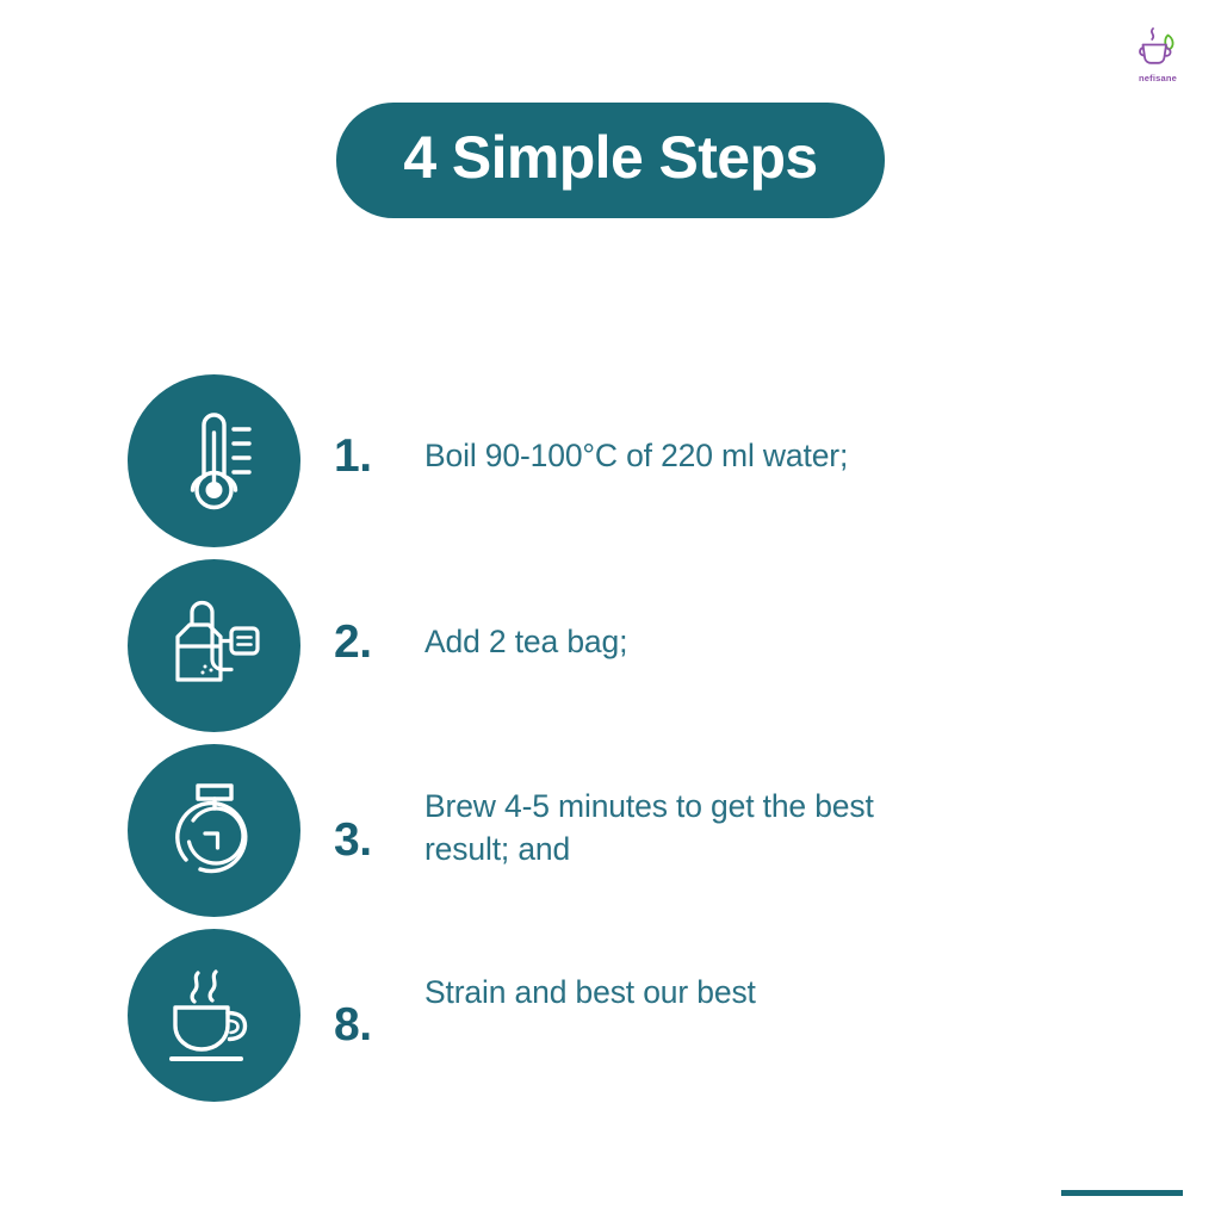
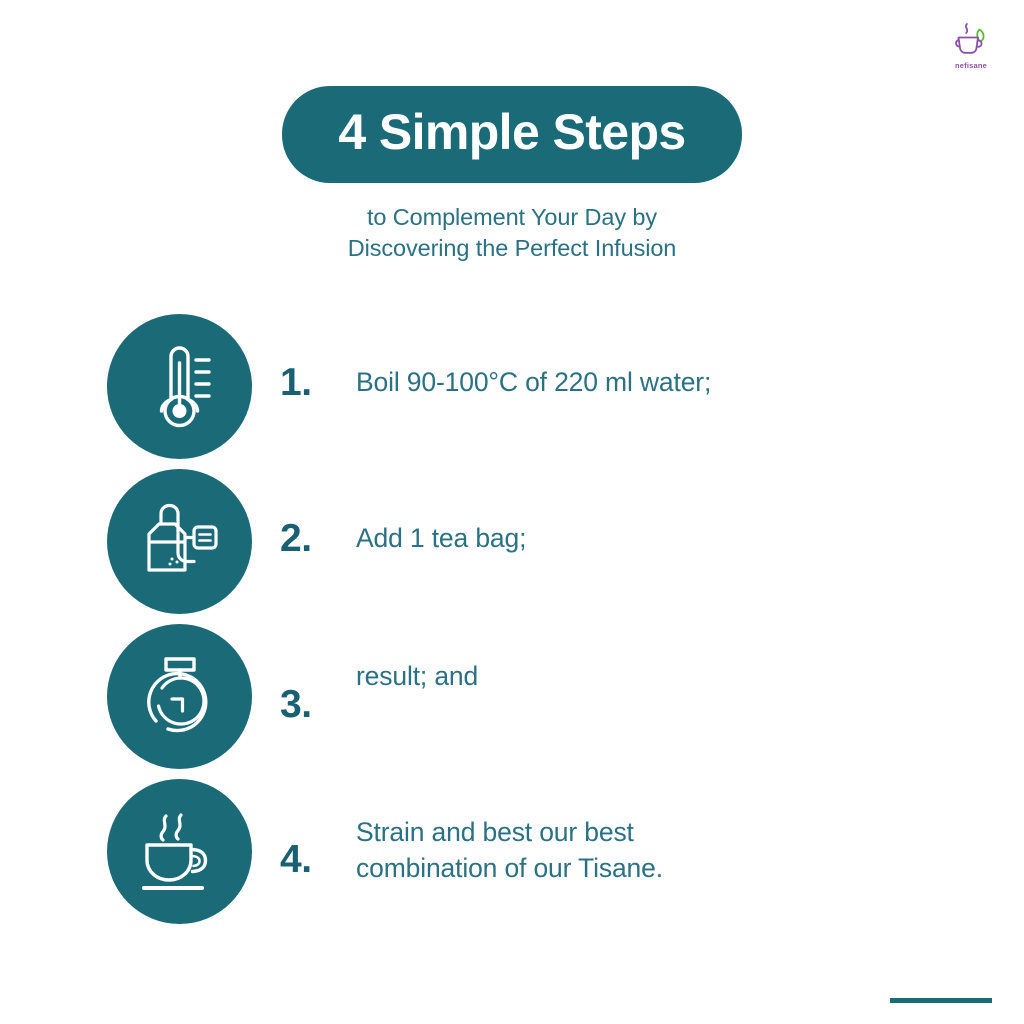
  nefisane
  4 Simple Steps
+ to Complement Your Day by
+ Discovering the Perfect Infusion
  1.
  Boil 90-100°C of 220 ml water;
  2.
- Add 2 tea bag;
+ Add 1 tea bag;
  3.
- Brew 4-5 minutes to get the best
  result; and
- 8.
+ 4.
  Strain and best our best
+ combination of our Tisane.
